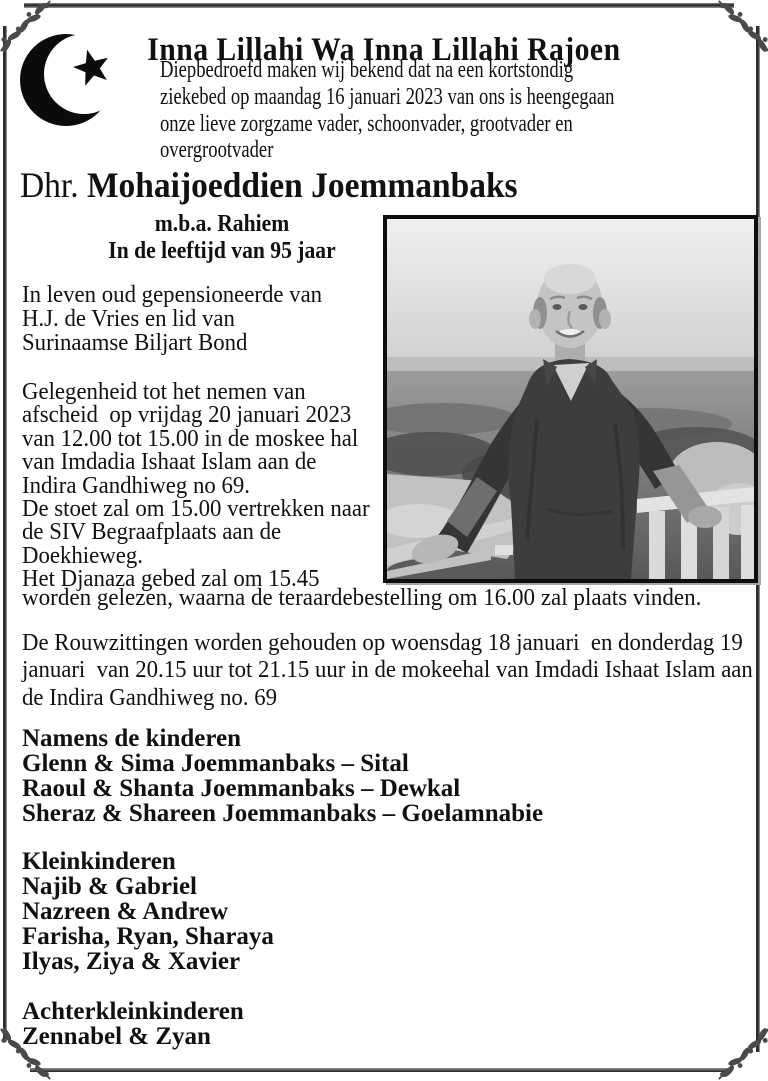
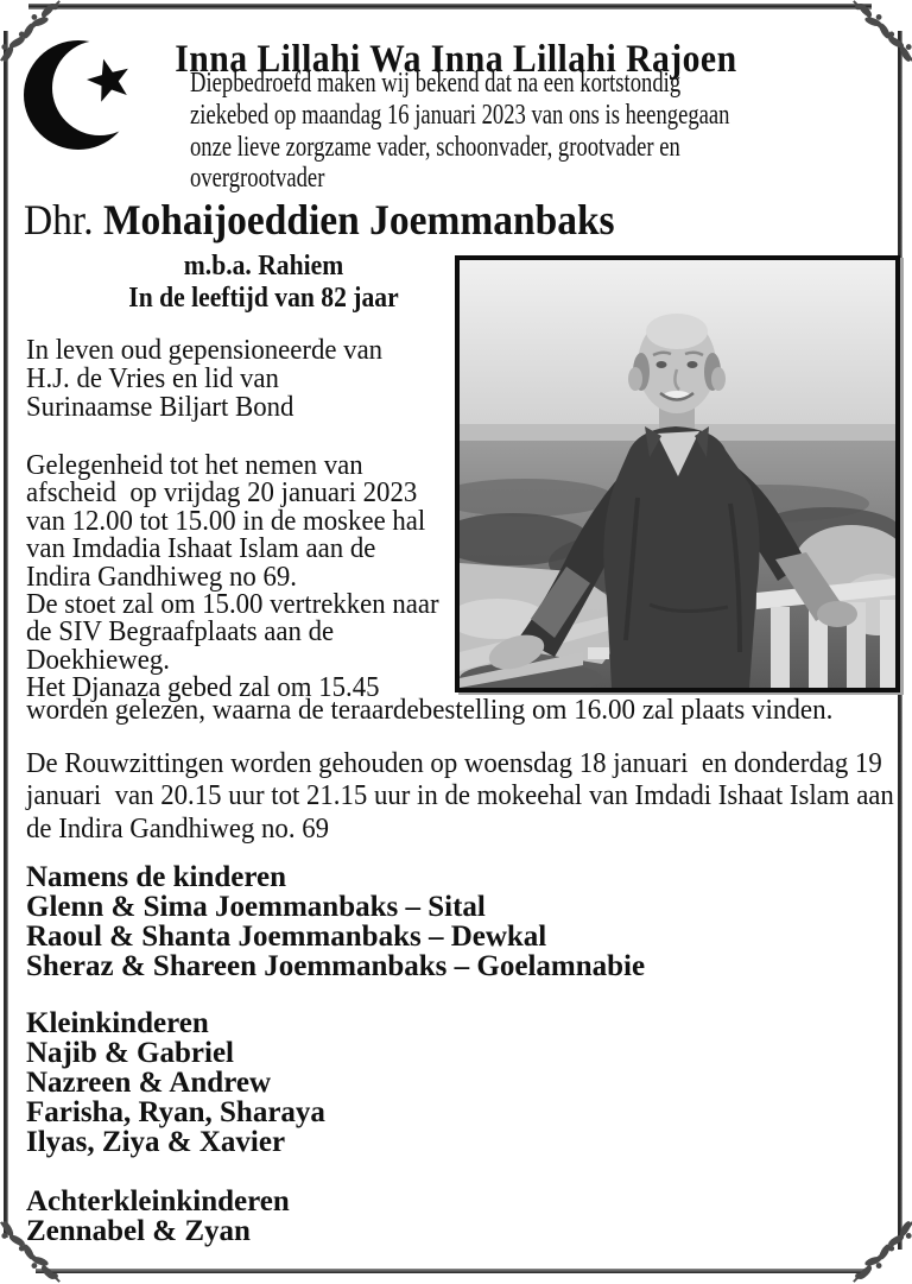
  Inna Lillahi Wa Inna Lillahi Rajoen
  Diepbedroefd maken wij bekend dat na een kortstondig
  ziekebed op maandag 16 januari 2023 van ons is heengegaan
  onze lieve zorgzame vader, schoonvader, grootvader en
  overgrootvader
  Dhr. Mohaijoeddien Joemmanbaks
  m.b.a. Rahiem
- In de leeftijd van 95 jaar
+ In de leeftijd van 82 jaar
  In leven oud gepensioneerde van
  H.J. de Vries en lid van
  Surinaamse Biljart Bond
  Gelegenheid tot het nemen van
  afscheid op vrijdag 20 januari 2023
  van 12.00 tot 15.00 in de moskee hal
  van Imdadia Ishaat Islam aan de
  Indira Gandhiweg no 69.
  De stoet zal om 15.00 vertrekken naar
  de SIV Begraafplaats aan de
  Doekhieweg.
  Het Djanaza gebed zal om 15.45
  worden gelezen, waarna de teraardebestelling om 16.00 zal plaats vinden.
  De Rouwzittingen worden gehouden op woensdag 18 januari en donderdag 19
  januari van 20.15 uur tot 21.15 uur in de mokeehal van Imdadi Ishaat Islam aan
  de Indira Gandhiweg no. 69
  Namens de kinderen
  Glenn & Sima Joemmanbaks – Sital
  Raoul & Shanta Joemmanbaks – Dewkal
  Sheraz & Shareen Joemmanbaks – Goelamnabie
  Kleinkinderen
  Najib & Gabriel
  Nazreen & Andrew
  Farisha, Ryan, Sharaya
  Ilyas, Ziya & Xavier
  Achterkleinkinderen
  Zennabel & Zyan
